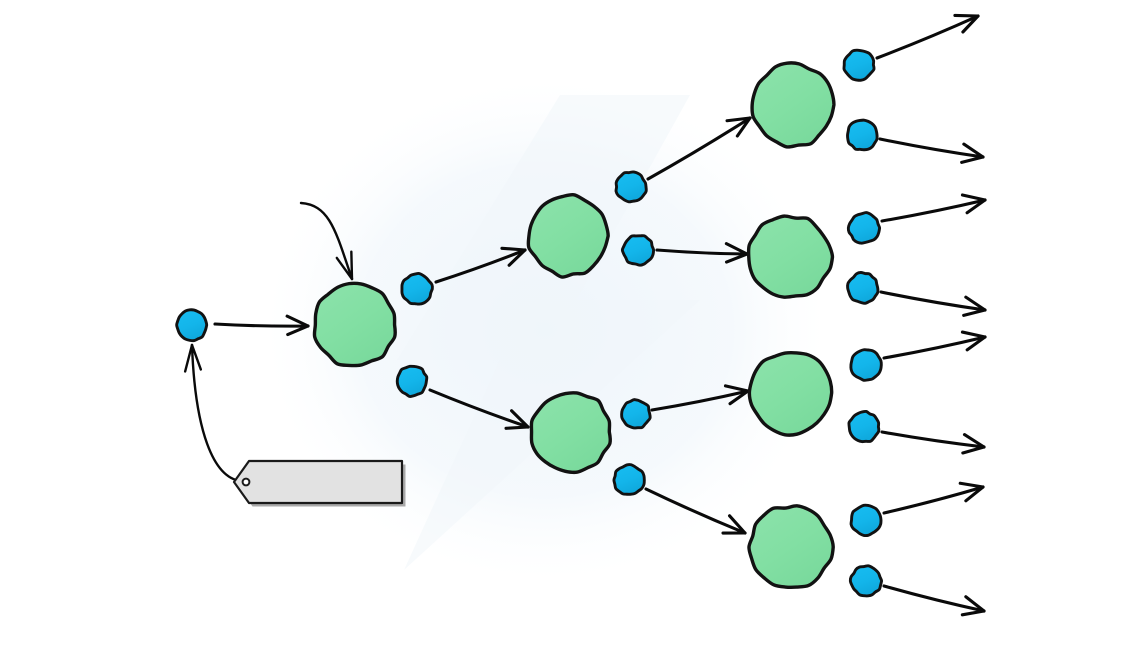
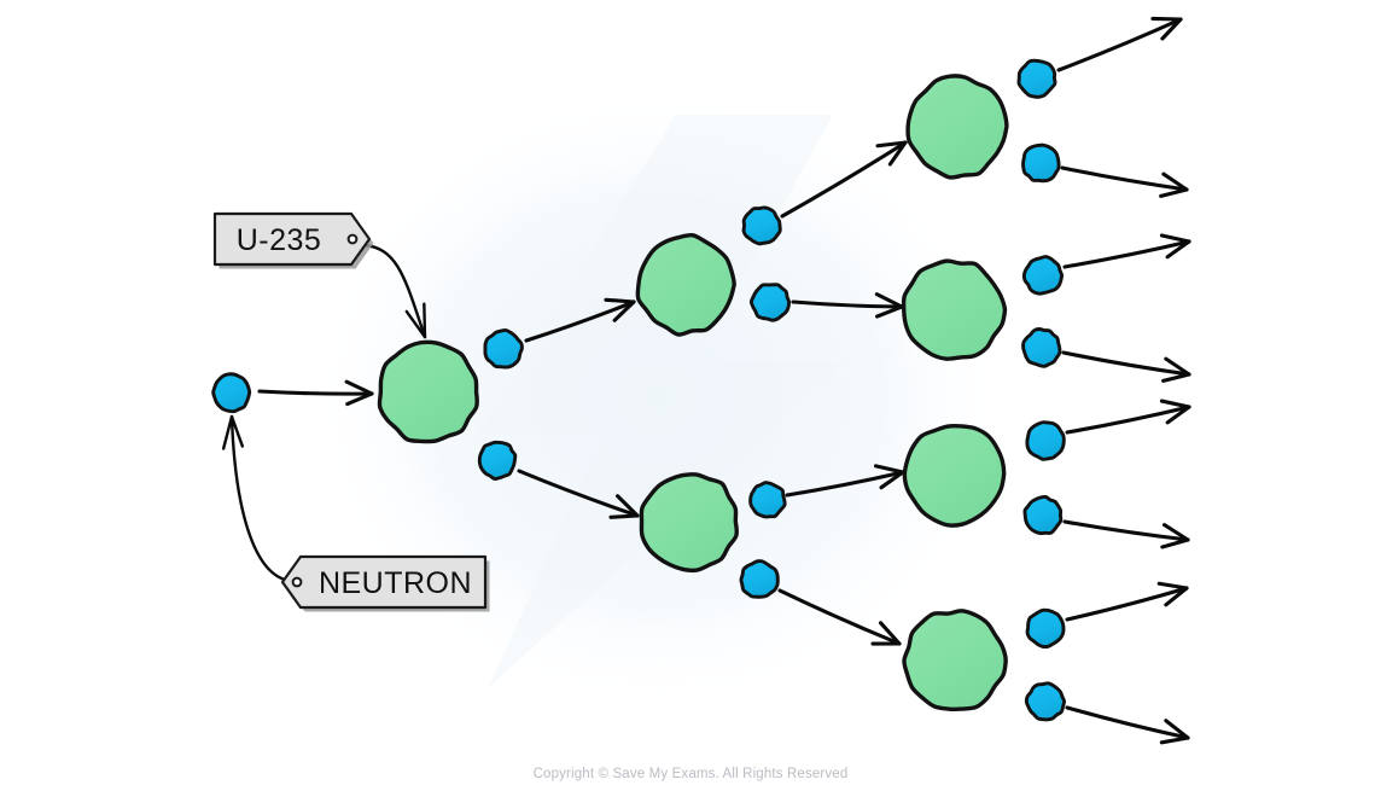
+ U-235
+ NEUTRON
+ Copyright © Save My Exams. All Rights Reserved
